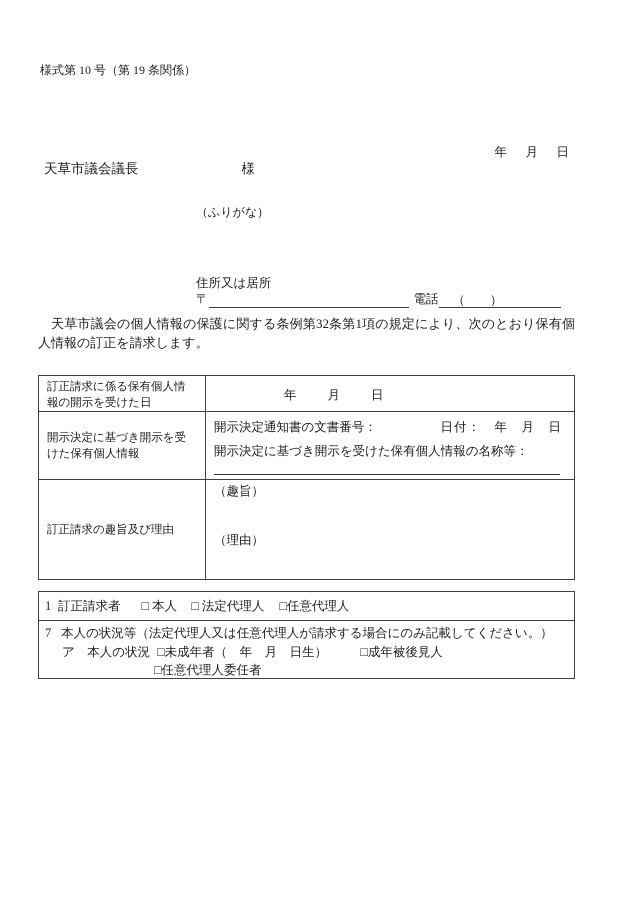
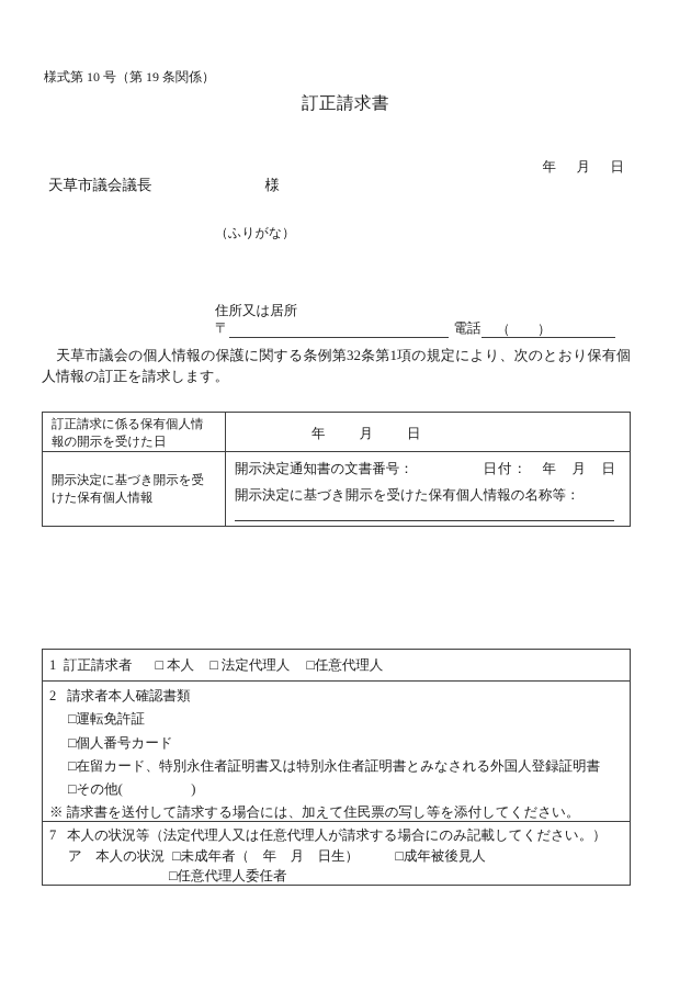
  様式第 10 号（第 19 条関係）
+ 訂正請求書
  年 月 日
  天草市議会議長 様
  （ふりがな）
  住所又は居所
  〒
  電話
  （ ）
  天草市議会の個人情報の保護に関する条例第32条第1項の規定により、次のとおり保有個人情報の訂正を請求します。
  訂正請求に係る保有個人情報の開示を受けた日
  年 月 日
  開示決定に基づき開示を受けた保有個人情報
  開示決定通知書の文書番号：
  日付： 年 月 日
  開示決定に基づき開示を受けた保有個人情報の名称等：
- 訂正請求の趣旨及び理由
- （趣旨）
- （理由）
  1
  訂正請求者
  □ 本人
  □ 法定代理人
  □任意代理人
+ 2 請求者本人確認書類
+ □運転免許証
+ □個人番号カード
+ □在留カード、特別永住者証明書又は特別永住者証明書とみなされる外国人登録証明書
+ □その他( )
+ ※ 請求書を送付して請求する場合には、加えて住民票の写し等を添付してください。
  7 本人の状況等（法定代理人又は任意代理人が請求する場合にのみ記載してください。）
  ア 本人の状況 □未成年者（ 年 月 日生） □成年被後見人
  □任意代理人委任者
